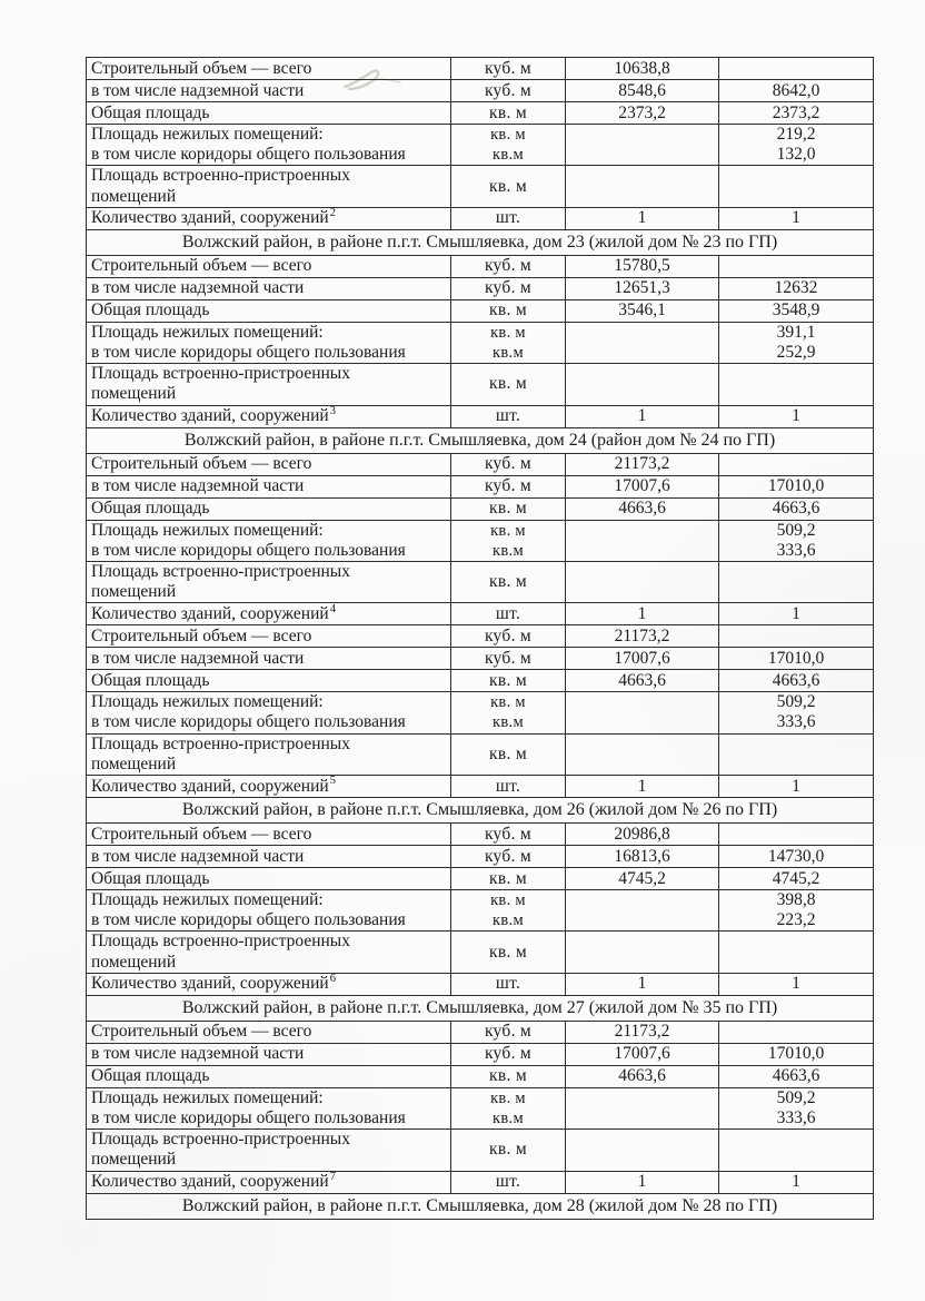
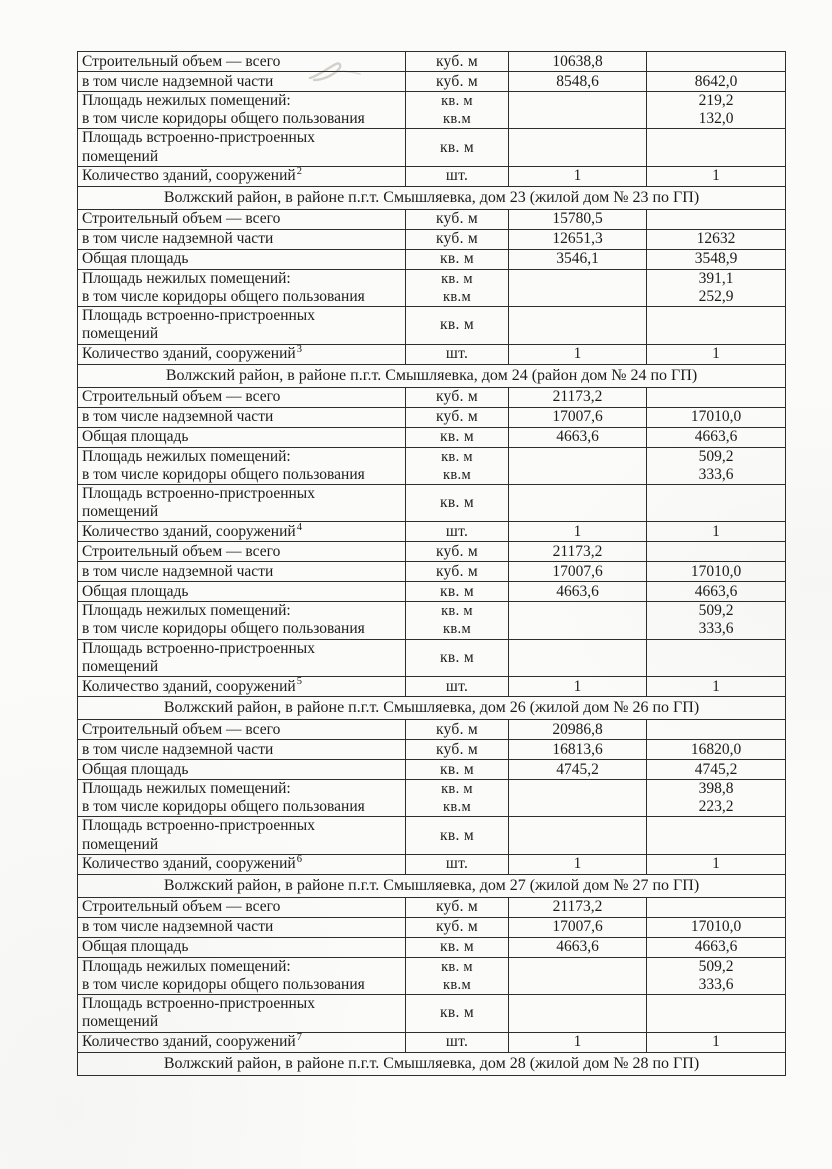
  Строительный объем — всего	куб. м	10638,8
  в том числе надземной части	куб. м	8548,6	8642,0
- Общая площадь	кв. м	2373,2	2373,2
  Площадь нежилых помещений: в том числе коридоры общего пользования	кв. м кв.м		219,2 132,0
  Площадь встроенно-пристроенных помещений	кв. м
  Количество зданий, сооружений2	шт.	1	1
  Волжский район, в районе п.г.т. Смышляевка, дом 23 (жилой дом № 23 по ГП)
  Строительный объем — всего	куб. м	15780,5
  в том числе надземной части	куб. м	12651,3	12632
  Общая площадь	кв. м	3546,1	3548,9
  Площадь нежилых помещений: в том числе коридоры общего пользования	кв. м кв.м		391,1 252,9
  Площадь встроенно-пристроенных помещений	кв. м
  Количество зданий, сооружений3	шт.	1	1
  Волжский район, в районе п.г.т. Смышляевка, дом 24 (район дом № 24 по ГП)
  Строительный объем — всего	куб. м	21173,2
  в том числе надземной части	куб. м	17007,6	17010,0
  Общая площадь	кв. м	4663,6	4663,6
  Площадь нежилых помещений: в том числе коридоры общего пользования	кв. м кв.м		509,2 333,6
  Площадь встроенно-пристроенных помещений	кв. м
  Количество зданий, сооружений4	шт.	1	1
  Строительный объем — всего	куб. м	21173,2
  в том числе надземной части	куб. м	17007,6	17010,0
  Общая площадь	кв. м	4663,6	4663,6
  Площадь нежилых помещений: в том числе коридоры общего пользования	кв. м кв.м		509,2 333,6
  Площадь встроенно-пристроенных помещений	кв. м
  Количество зданий, сооружений5	шт.	1	1
  Волжский район, в районе п.г.т. Смышляевка, дом 26 (жилой дом № 26 по ГП)
  Строительный объем — всего	куб. м	20986,8
- в том числе надземной части	куб. м	16813,6	14730,0
+ в том числе надземной части	куб. м	16813,6	16820,0
  Общая площадь	кв. м	4745,2	4745,2
  Площадь нежилых помещений: в том числе коридоры общего пользования	кв. м кв.м		398,8 223,2
  Площадь встроенно-пристроенных помещений	кв. м
  Количество зданий, сооружений6	шт.	1	1
- Волжский район, в районе п.г.т. Смышляевка, дом 27 (жилой дом № 35 по ГП)
+ Волжский район, в районе п.г.т. Смышляевка, дом 27 (жилой дом № 27 по ГП)
  Строительный объем — всего	куб. м	21173,2
  в том числе надземной части	куб. м	17007,6	17010,0
  Общая площадь	кв. м	4663,6	4663,6
  Площадь нежилых помещений: в том числе коридоры общего пользования	кв. м кв.м		509,2 333,6
  Площадь встроенно-пристроенных помещений	кв. м
  Количество зданий, сооружений7	шт.	1	1
  Волжский район, в районе п.г.т. Смышляевка, дом 28 (жилой дом № 28 по ГП)
